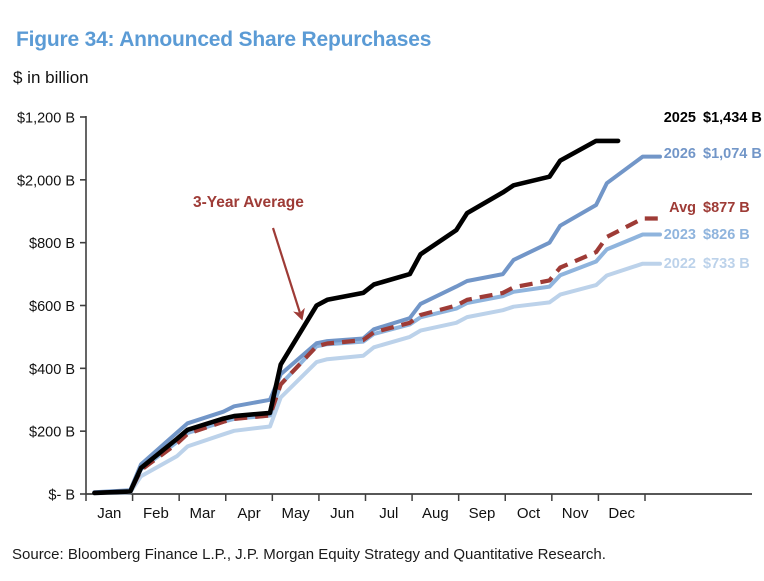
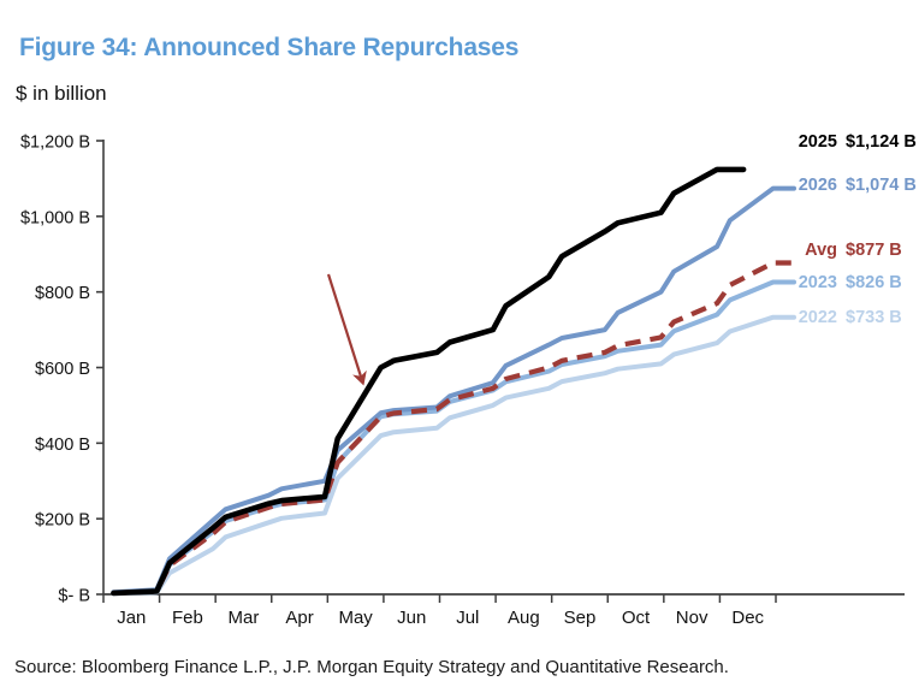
  Figure 34: Announced Share Repurchases
  $ in billion
  $1,200 B
- $2,000 B
+ $1,000 B
  $800 B
  $600 B
  $400 B
  $200 B
  $- B
  Jan
  Feb
  Mar
  Apr
  May
  Jun
  Jul
  Aug
  Sep
  Oct
  Nov
  Dec
- 3-Year Average
- 2025 $1,434 B
+ 2025 $1,124 B
  2026 $1,074 B
  Avg $877 B
  2023 $826 B
  2022 $733 B
  Source: Bloomberg Finance L.P., J.P. Morgan Equity Strategy and Quantitative Research.
